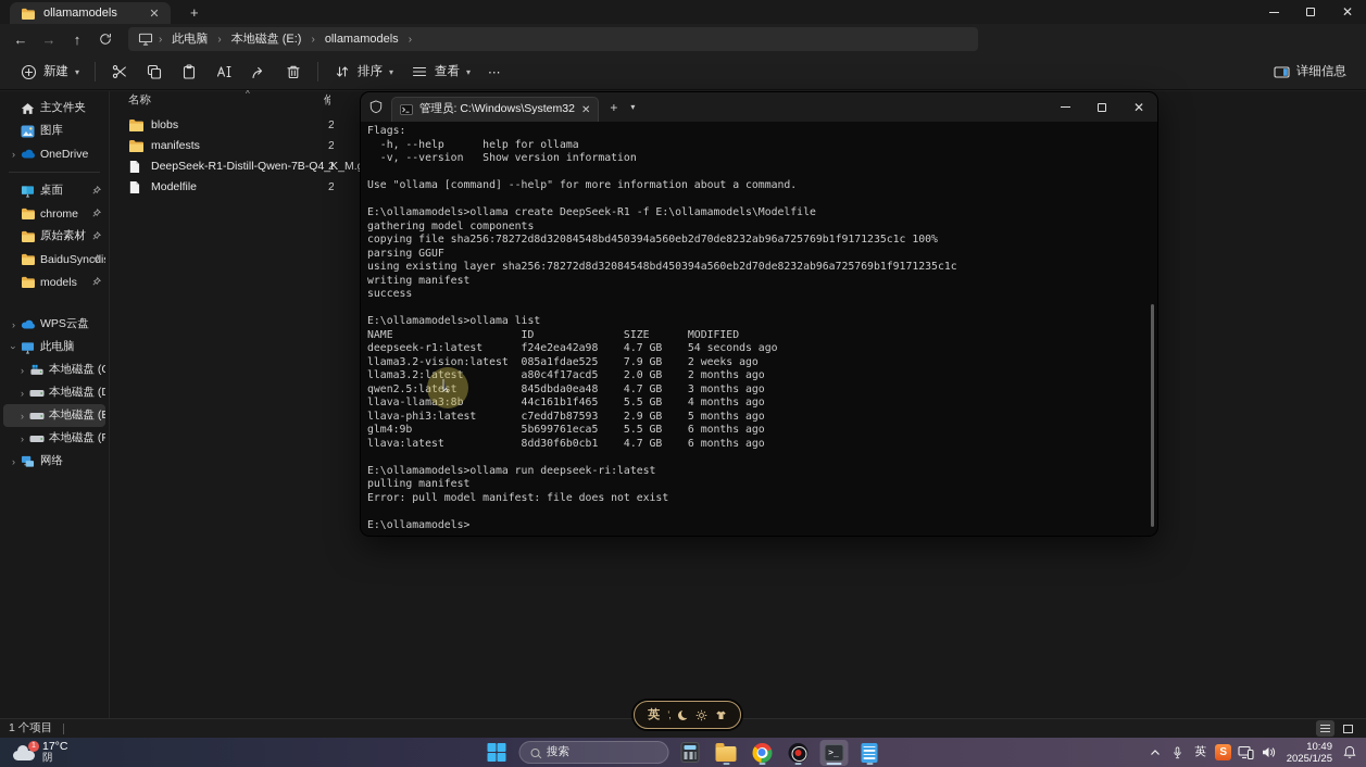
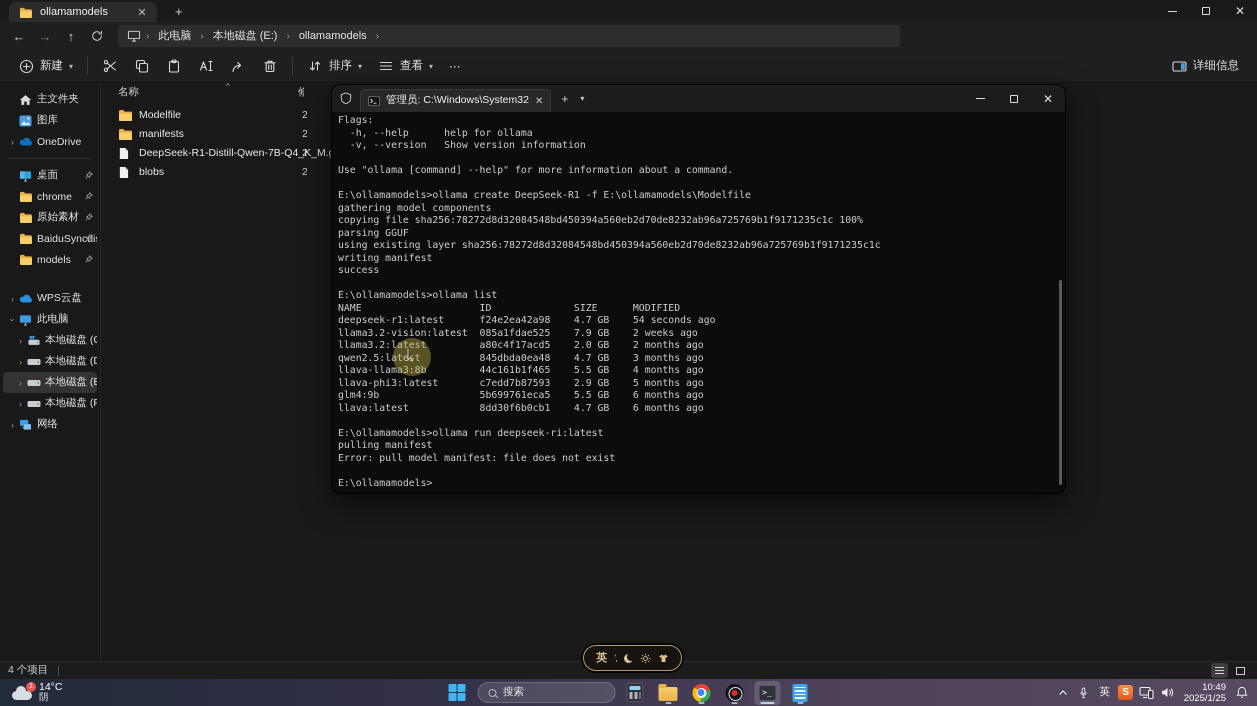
  ollamamodels
  ✕
  +
  ✕
  ←
  →
  ↑
  ›
  此电脑
  ›
  本地磁盘 (E:)
  ›
  ollamamodels
  ›
  新建
  ▾
  排序
  ▾
  查看
  ▾
  ⋯
  详细信息
  主文件夹
  图库
  ›
  OneDrive
  桌面
  chrome
  原始素材
  BaiduSynci
  models
  ›
  WPS云盘
  此电脑
  ›
  ›
  ›
  本地磁盘 (E
  ›
  本地磁盘 (F
  ›
  网络
  名称
  ^
  修
- blobs
+ Modelfile
  2
  manifests
  2
  DeepSeek-R1-Distill-Qwen-7B-Q4_K_M.
  2
- Modelfile
+ blobs
  2
- 1 个项目
+ 4 个项目
  管理员: C:\Windows\System32
  ✕
  +
  ▾
  ✕
  Flags:
  -h, --help help for ollama
  -v, --version Show version information
  Use "ollama [command] --help" for more information about a command.
  E:\ollamamodels>ollama create DeepSeek-R1 -f E:\ollamamodels\Modelfile
  gathering model components
  copying file sha256:78272d8d32084548bd450394a560eb2d70de8232ab96a725769b1f9171235c1c 100%
  parsing GGUF
  using existing layer sha256:78272d8d32084548bd450394a560eb2d70de8232ab96a725769b1f9171235c1c
  writing manifest
  success
  E:\ollamamodels>ollama list
  NAME ID SIZE MODIFIED
  deepseek-r1:latest f24e2ea42a98 4.7 GB 54 seconds ago
  llama3.2-vision:latest 085a1fdae525 7.9 GB 2 weeks ago
  llama3.2:latest a80c4f17acd5 2.0 GB 2 months ago
  qwen2.5:latest 845dbda0ea48 4.7 GB 3 months ago
  llava-llama3:8b 44c161b1f465 5.5 GB 4 months ago
  llava-phi3:latest c7edd7b87593 2.9 GB 5 months ago
  glm4:9b 5b699761eca5 5.5 GB 6 months ago
  llava:latest 8dd30f6b0cb1 4.7 GB 6 months ago
  E:\ollamamodels>ollama run deepseek-ri:latest
  pulling manifest
  Error: pull model manifest: file does not exist
  E:\ollamamodels>
  英
  ’,
- 17°C
+ 14°C
  阴
  搜索
  >_
  英
  S
  10:49
  2025/1/25
